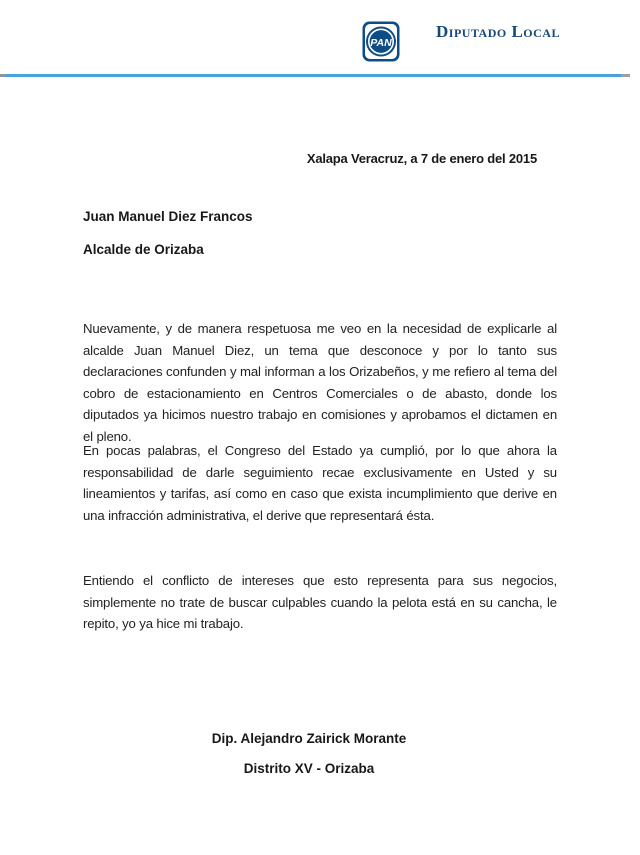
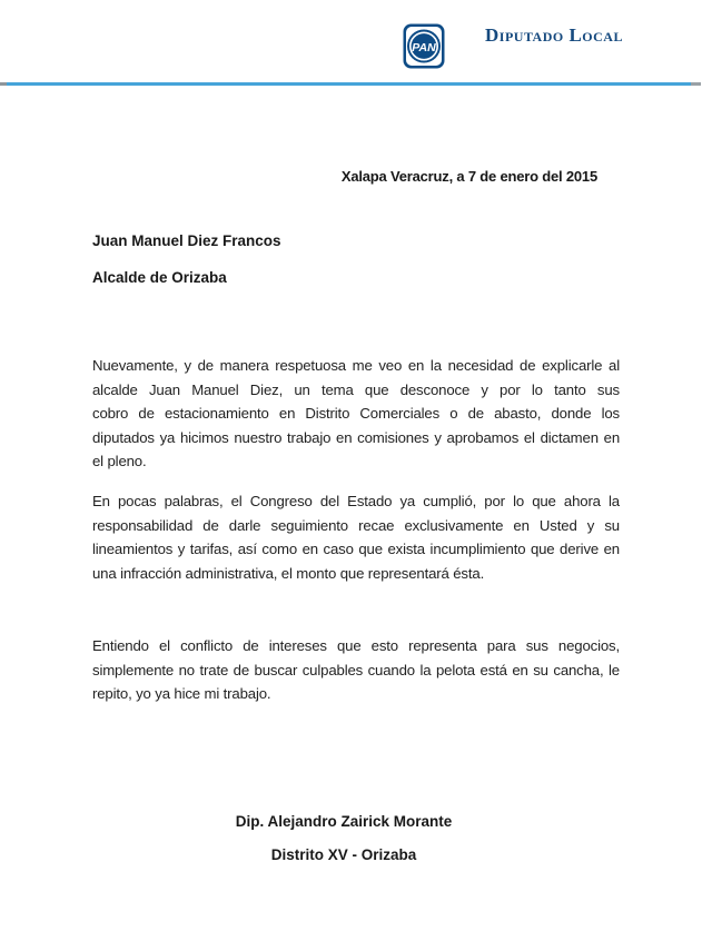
  PAN
  Diputado Local
  Xalapa Veracruz, a 7 de enero del 2015
  Juan Manuel Diez Francos
  Alcalde de Orizaba
  Nuevamente, y de manera respetuosa me veo en la necesidad de explicarle al
  alcalde Juan Manuel Diez, un tema que desconoce y por lo tanto sus
- declaraciones confunden y mal informan a los Orizabeños, y me refiero al tema del
- cobro de estacionamiento en Centros Comerciales o de abasto, donde los
+ cobro de estacionamiento en Distrito Comerciales o de abasto, donde los
  diputados ya hicimos nuestro trabajo en comisiones y aprobamos el dictamen en
  el pleno.
  En pocas palabras, el Congreso del Estado ya cumplió, por lo que ahora la
  responsabilidad de darle seguimiento recae exclusivamente en Usted y su
  lineamientos y tarifas, así como en caso que exista incumplimiento que derive en
- una infracción administrativa, el derive que representará ésta.
+ una infracción administrativa, el monto que representará ésta.
  Entiendo el conflicto de intereses que esto representa para sus negocios,
  simplemente no trate de buscar culpables cuando la pelota está en su cancha, le
  repito, yo ya hice mi trabajo.
  Dip. Alejandro Zairick Morante
  Distrito XV - Orizaba
